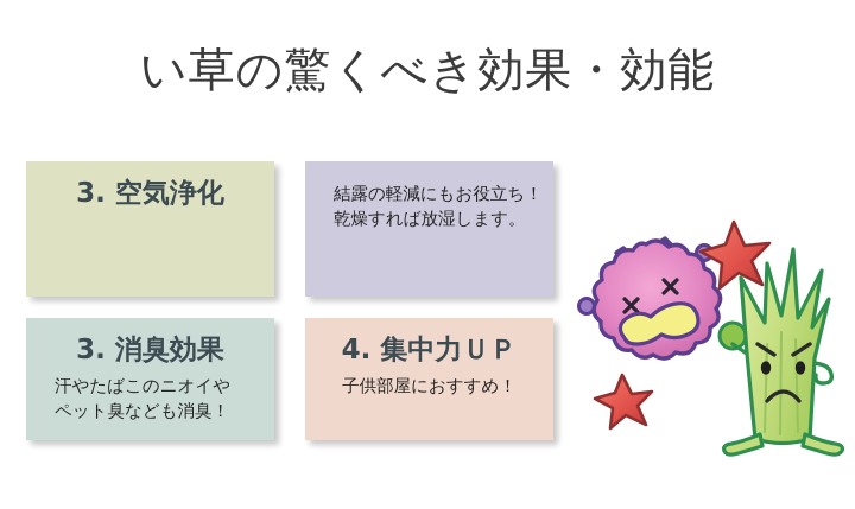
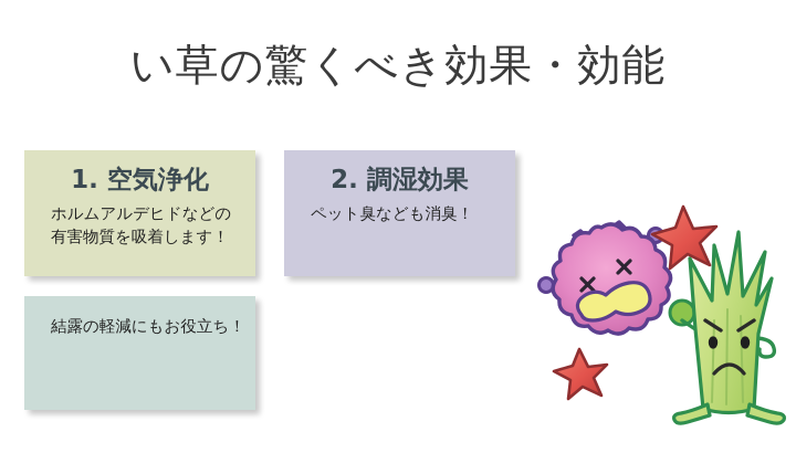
  い草の驚くべき効果・効能
- 3. 空気浄化
+ 1. 空気浄化
+ ホルムアルデヒドなどの
+ 有害物質を吸着します！
+ 2. 調湿効果
- 結露の軽減にもお役立ち！
+ ペット臭なども消臭！
- 乾燥すれば放湿します。
- 3. 消臭効果
- 汗やたばこのニオイや
- ペット臭なども消臭！
+ 結露の軽減にもお役立ち！
- 4. 集中力ＵＰ
- 子供部屋におすすめ！
